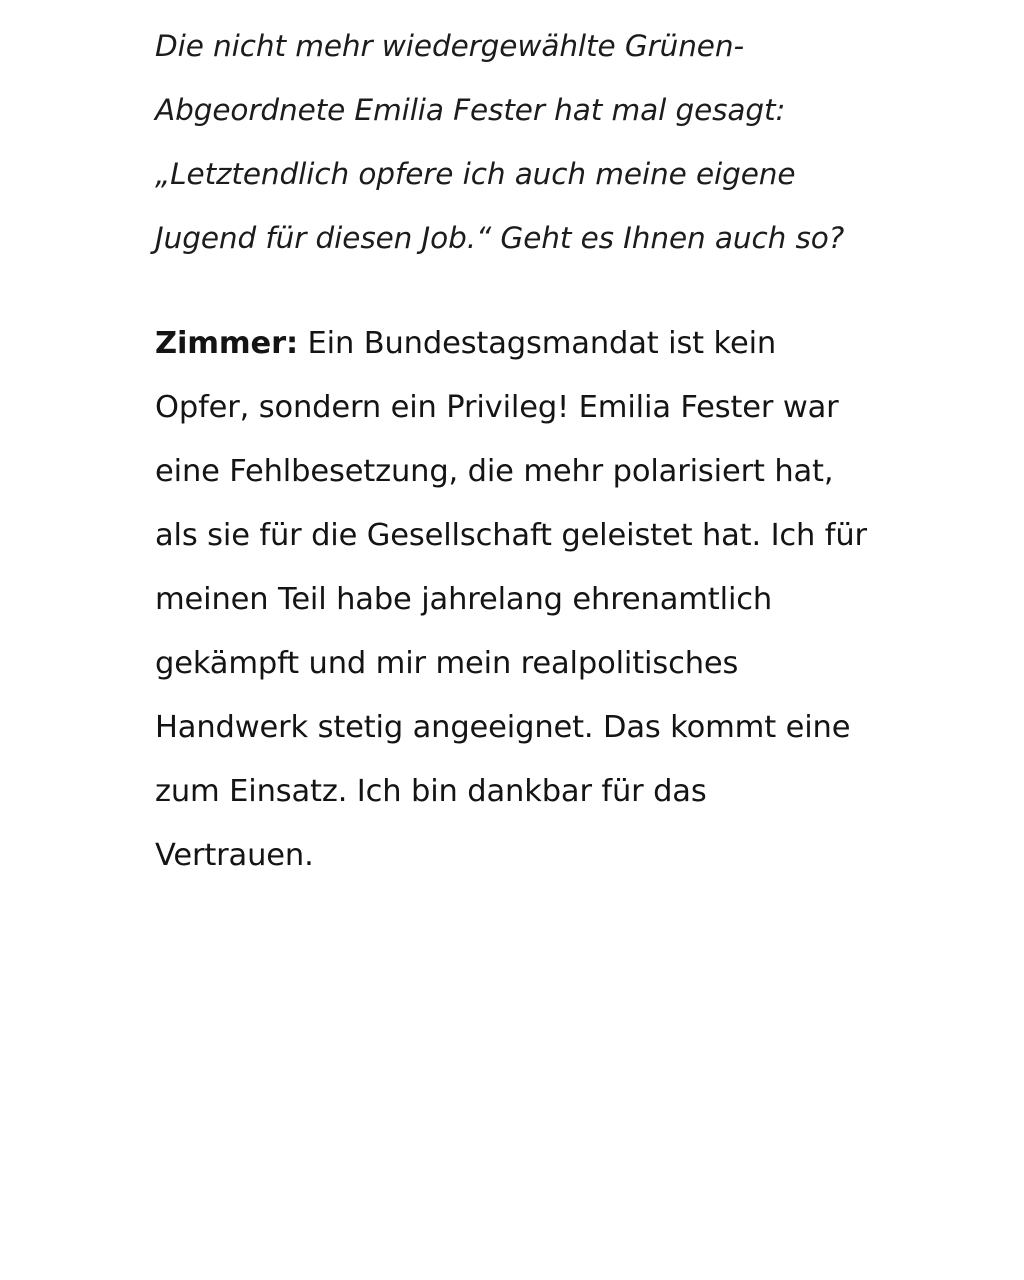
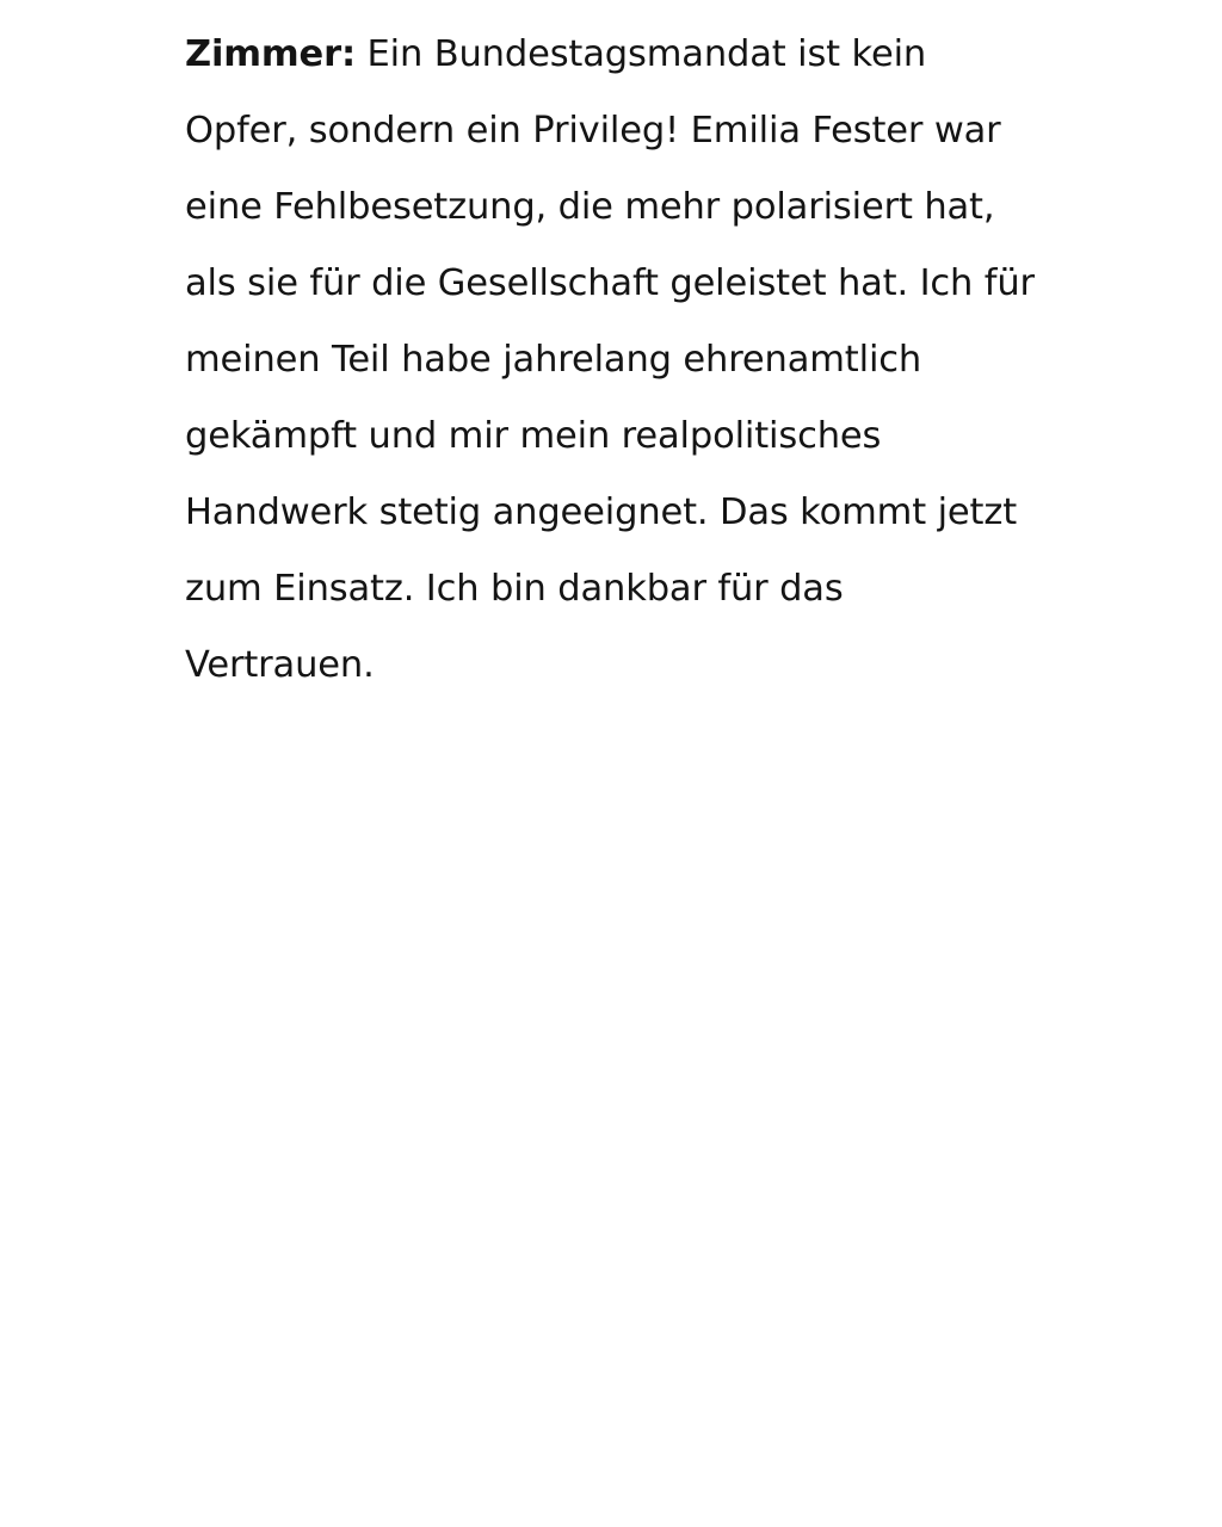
- Die nicht mehr wiedergewählte Grünen-Abgeordnete Emilia Fester hat mal gesagt: „Letztendlich opfere ich auch meine eigene Jugend für diesen Job.“ Geht es Ihnen auch so?
- Zimmer: Ein Bundestagsmandat ist kein Opfer, sondern ein Privileg! Emilia Fester war eine Fehlbesetzung, die mehr polarisiert hat, als sie für die Gesellschaft geleistet hat. Ich für meinen Teil habe jahrelang ehrenamtlich gekämpft und mir mein realpolitisches Handwerk stetig angeeignet. Das kommt eine zum Einsatz. Ich bin dankbar für das Vertrauen.
+ Zimmer: Ein Bundestagsmandat ist kein Opfer, sondern ein Privileg! Emilia Fester war eine Fehlbesetzung, die mehr polarisiert hat, als sie für die Gesellschaft geleistet hat. Ich für meinen Teil habe jahrelang ehrenamtlich gekämpft und mir mein realpolitisches Handwerk stetig angeeignet. Das kommt jetzt zum Einsatz. Ich bin dankbar für das Vertrauen.
